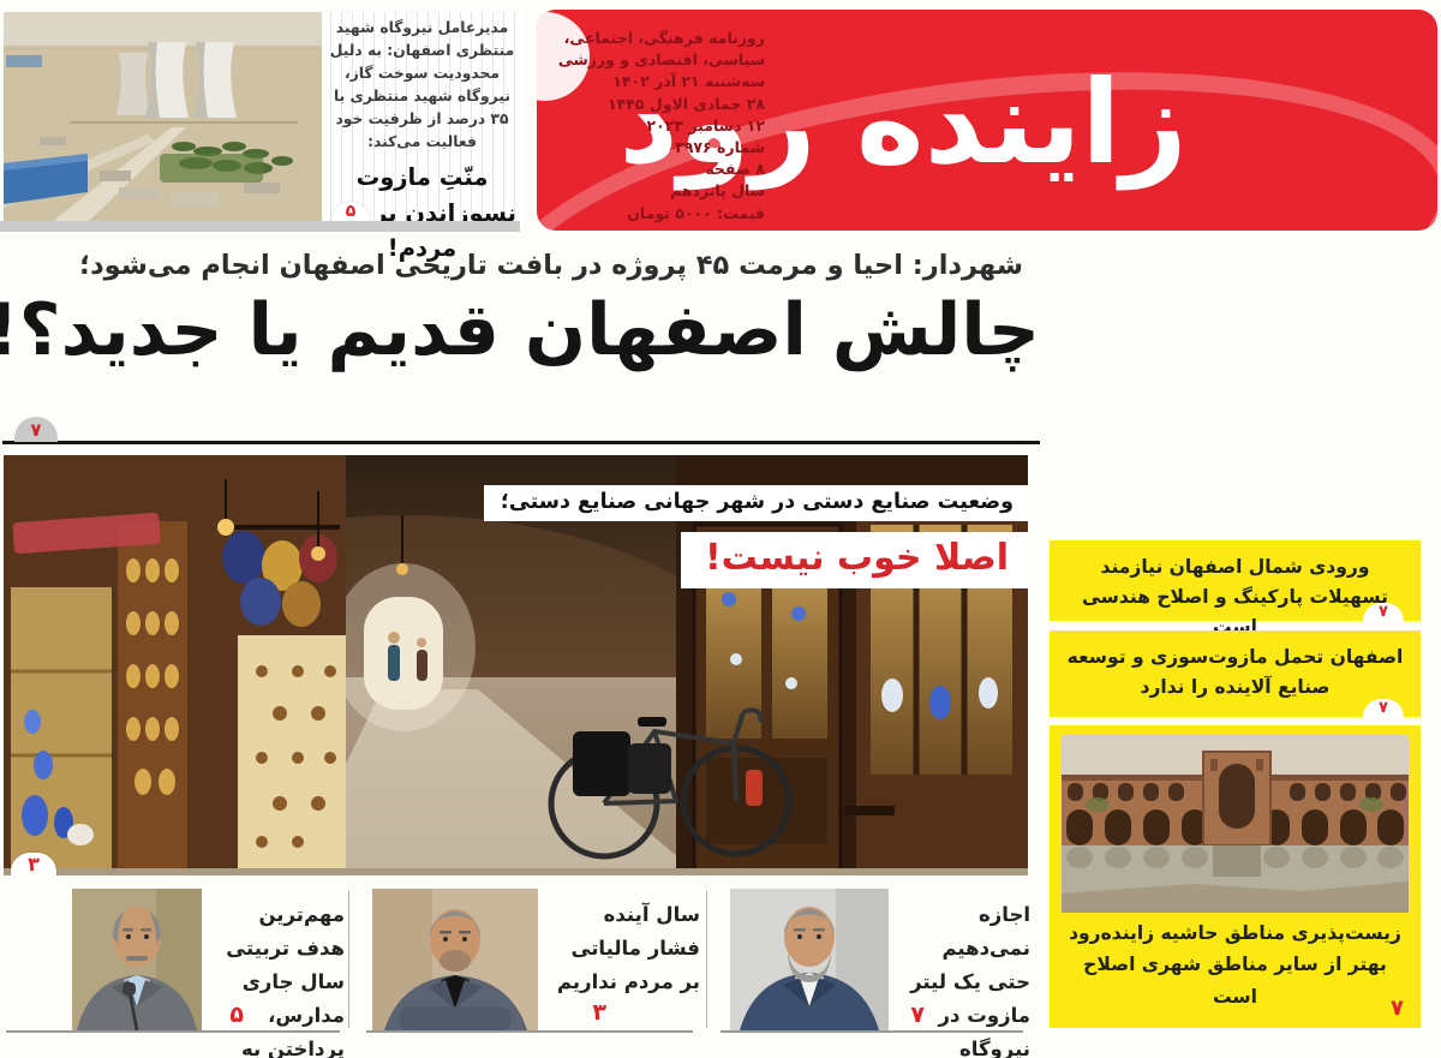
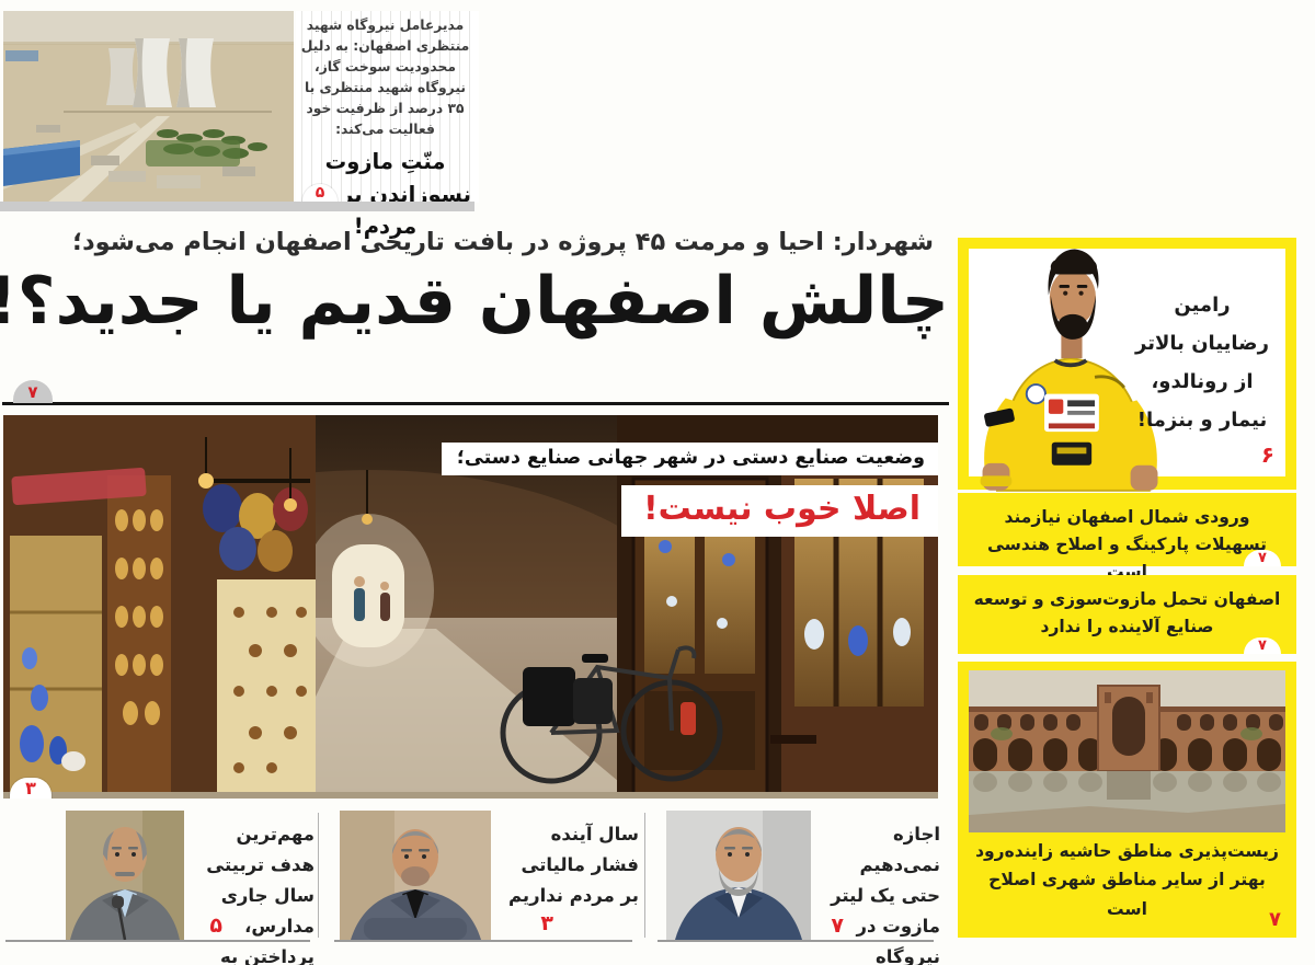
  مدیرعامل نیروگاه شهید منتظری اصفهان: به دلیل محدودیت سوخت گاز، نیروگاه شهید منتظری با ۳۵ درصد از ظرفیت خود فعالیت می‌کند:
  منّتِ مازوت نسوزاندن بر مردم!
  ۵
- زاینده رود
- روزنامه فرهنگی، اجتماعی،
- سیاسی، اقتصادی و ورزشی
- سه‌شنبه ۲۱ آذر ۱۴۰۲
- ۲۸ جمادی الاول ۱۴۴۵
- ۱۲ دسامبر ۲۰۲۳
- شماره ۳۹۷۶
- ۸ صفحه
- سال پانزدهم
- قیمت: ۵۰۰۰ تومان
  شهردار: احیا و مرمت ۴۵ پروژه در بافت تاریخی اصفهان انجام می‌شود؛
  چالش اصفهان قدیم یا جدید؟!
  ۷
  وضعیت صنایع دستی در شهر جهانی صنایع دستی؛
  اصلا خوب نیست!
  ۳
+ رامین رضاییان بالاتر از رونالدو، نیمار و بنزما!
+ ۶
  ورودی شمال اصفهان نیازمند تسهیلات پارکینگ و اصلاح هندسی است
  ۷
  اصفهان تحمل مازوت‌سوزی و توسعه صنایع آلاینده را ندارد
  ۷
  زیست‌پذیری مناطق حاشیه زاینده‌رود بهتر از سایر مناطق شهری اصلاح است
  ۷
  اجازه نمی‌دهیم حتی یک لیتر مازوت در نیروگاه
  ۷
  سال آینده فشار مالیاتی بر مردم نداریم
  ۳
  مهم‌ترین هدف تربیتی سال جاری مدارس، پرداختن به
  ۵
